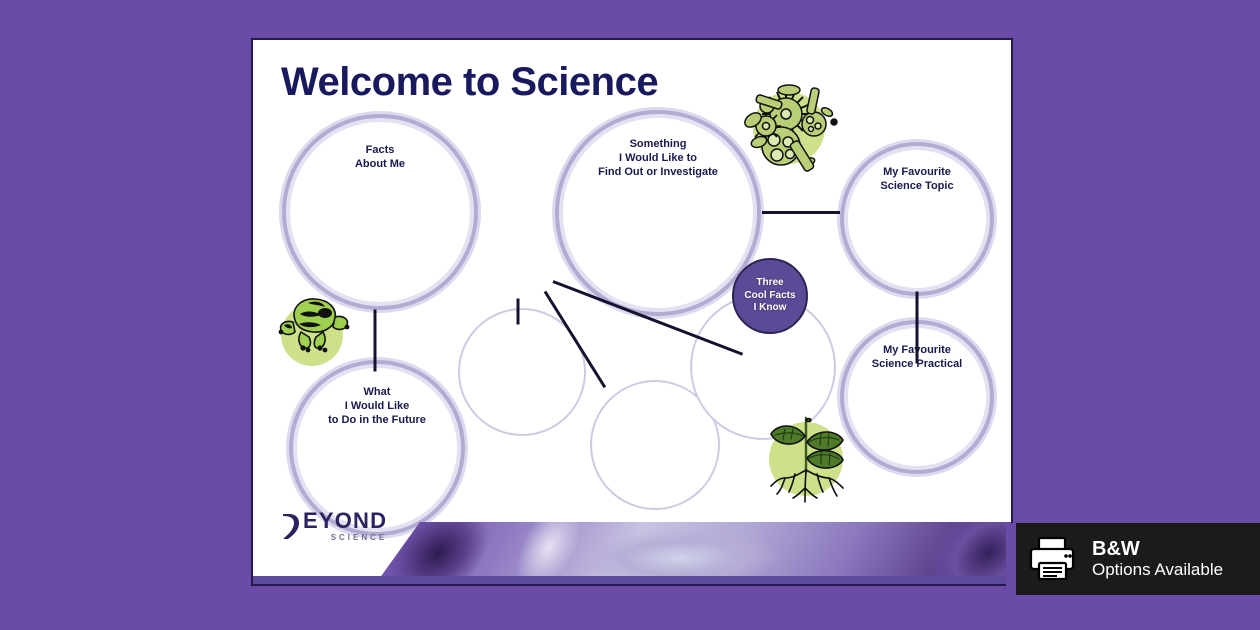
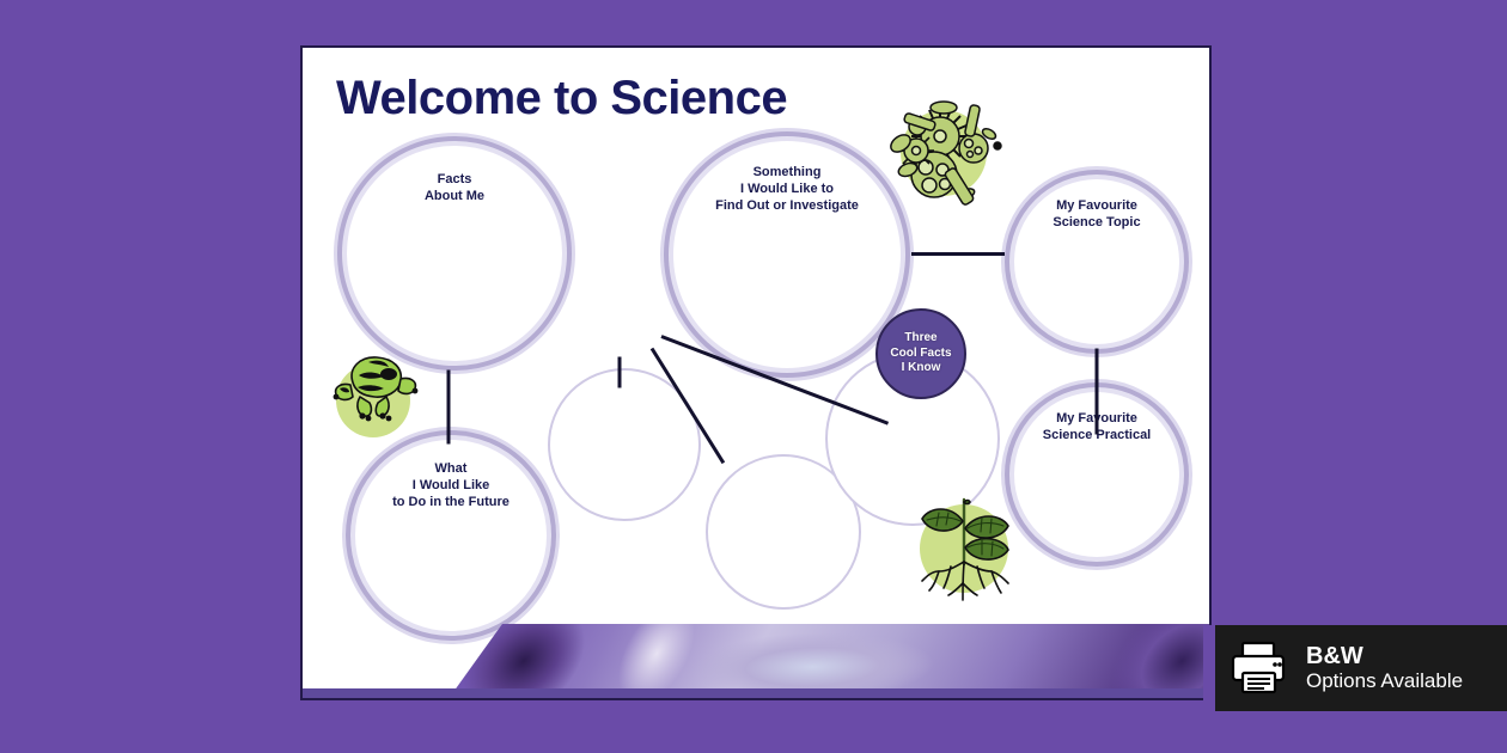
  Welcome to Science
  Facts
  About Me
  Something
  I Would Like to
  Find Out or Investigate
  My Favourite
  Science Topic
  My Faourite
  Science Practical
  What
  I Would Like
  to Do in the Future
  Three
  Cool Facts
  I Know
- EYOND
- SCIENCE
  B&W
  Options Available
